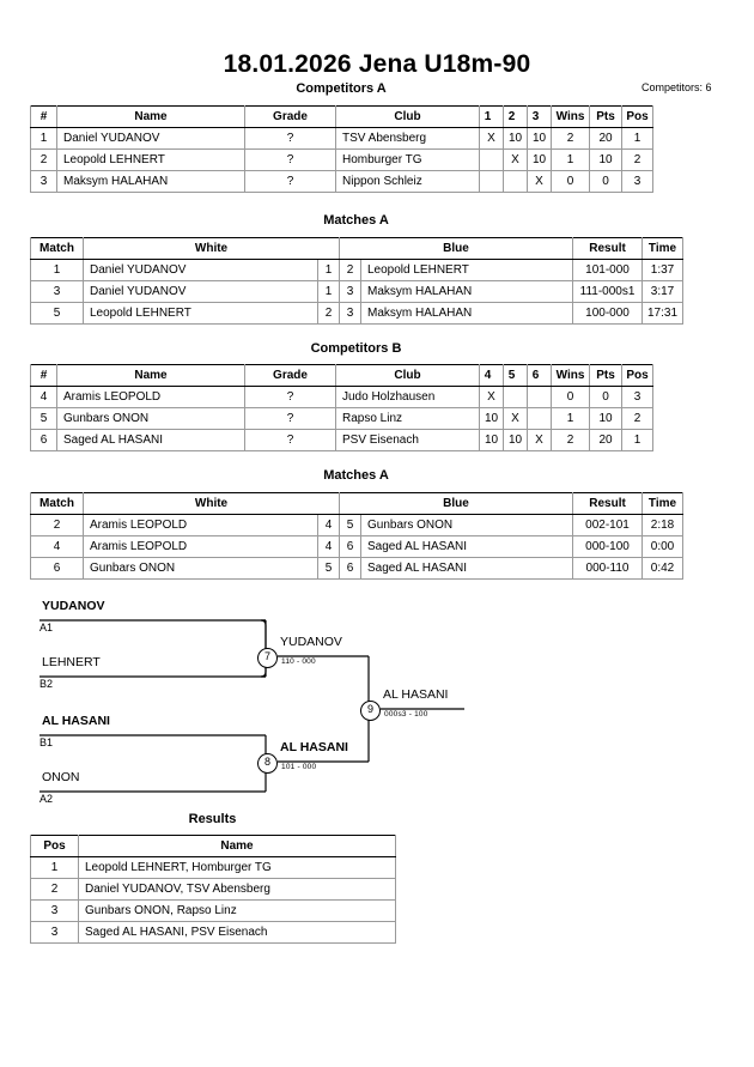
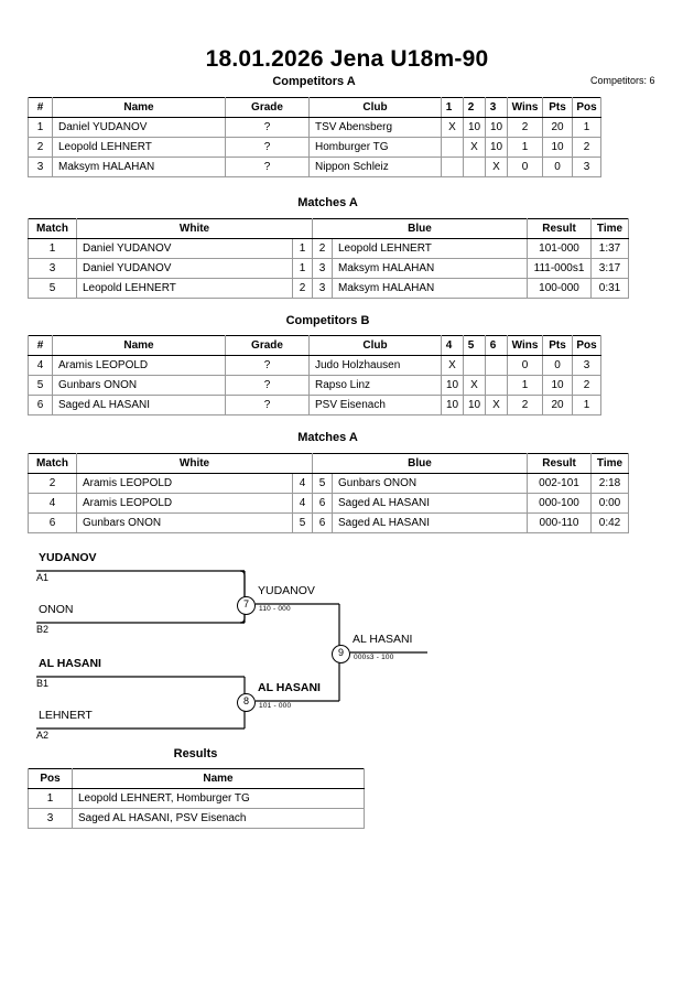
  18.01.2026 Jena U18m-90
  Competitors: 6
  Competitors A
  #	Name	Grade	Club	1	2	3	Wins	Pts	Pos
  1	Daniel YUDANOV	?	TSV Abensberg	X	10	10	2	20	1
  2	Leopold LEHNERT	?	Homburger TG		X	10	1	10	2
  3	Maksym HALAHAN	?	Nippon Schleiz			X	0	0	3
  Matches A
  Match	White	Blue	Result	Time
  1	Daniel YUDANOV	1	2	Leopold LEHNERT	101-000	1:37
  3	Daniel YUDANOV	1	3	Maksym HALAHAN	111-000s1	3:17
- 5	Leopold LEHNERT	2	3	Maksym HALAHAN	100-000	17:31
+ 5	Leopold LEHNERT	2	3	Maksym HALAHAN	100-000	0:31
  Competitors B
  #	Name	Grade	Club	4	5	6	Wins	Pts	Pos
  4	Aramis LEOPOLD	?	Judo Holzhausen	X			0	0	3
  5	Gunbars ONON	?	Rapso Linz	10	X		1	10	2
  6	Saged AL HASANI	?	PSV Eisenach	10	10	X	2	20	1
  Matches A
  Match	White	Blue	Result	Time
  2	Aramis LEOPOLD	4	5	Gunbars ONON	002-101	2:18
  4	Aramis LEOPOLD	4	6	Saged AL HASANI	000-100	0:00
  6	Gunbars ONON	5	6	Saged AL HASANI	000-110	0:42
  YUDANOV
  A1
- LEHNERT
+ ONON
  B2
  AL HASANI
  B1
- ONON
+ LEHNERT
  A2
  7
  YUDANOV
  8
  AL HASANI
  9
  AL HASANI
  Results
  Pos	Name
  1	Leopold LEHNERT, Homburger TG
- 2	Daniel YUDANOV, TSV Abensberg
- 3	Gunbars ONON, Rapso Linz
  3	Saged AL HASANI, PSV Eisenach
